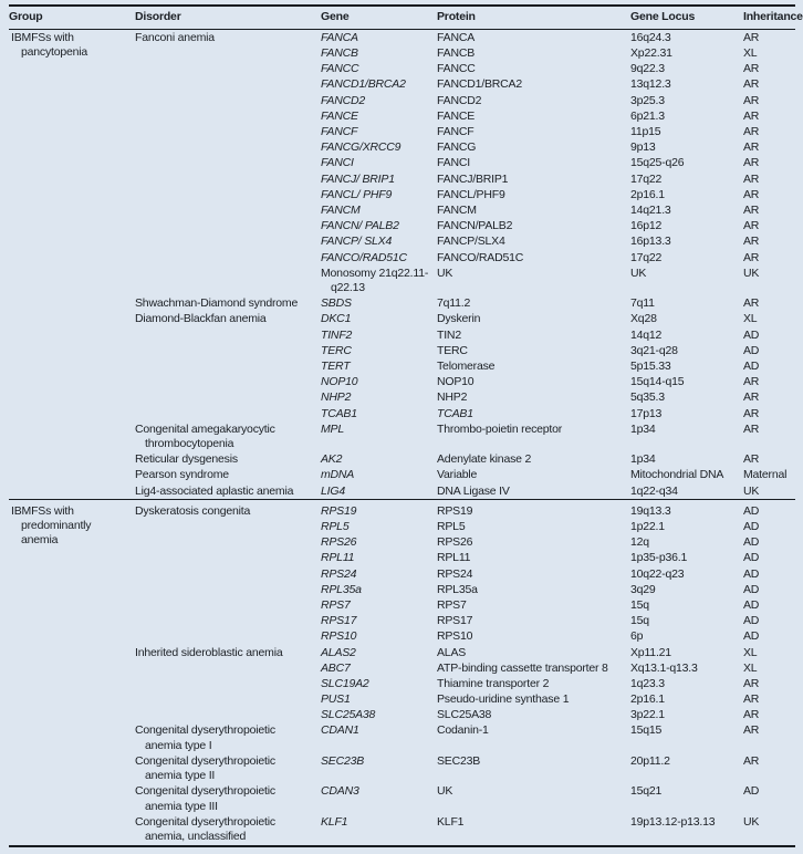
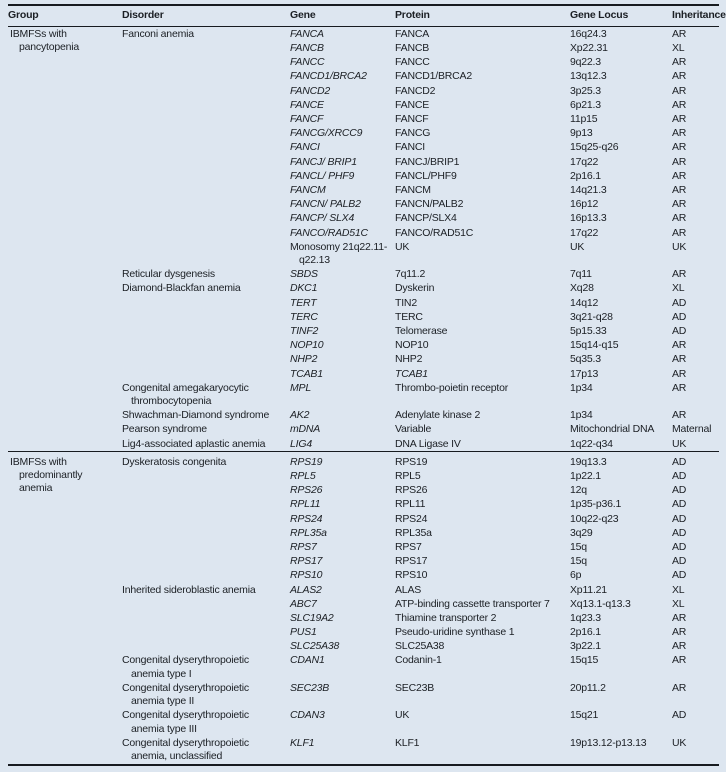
  Group	Disorder	Gene	Protein	Gene Locus	Inheritance
  IBMFSs withpancytopenia	Fanconi anemia	FANCA	FANCA	16q24.3	AR
  	FANCB	FANCB	Xp22.31	XL
  	FANCC	FANCC	9q22.3	AR
  	FANCD1/BRCA2	FANCD1/BRCA2	13q12.3	AR
  	FANCD2	FANCD2	3p25.3	AR
  	FANCE	FANCE	6p21.3	AR
  	FANCF	FANCF	11p15	AR
  	FANCG/XRCC9	FANCG	9p13	AR
  	FANCI	FANCI	15q25-q26	AR
  	FANCJ/ BRIP1	FANCJ/BRIP1	17q22	AR
  	FANCL/ PHF9	FANCL/PHF9	2p16.1	AR
  	FANCM	FANCM	14q21.3	AR
  	FANCN/ PALB2	FANCN/PALB2	16p12	AR
  	FANCP/ SLX4	FANCP/SLX4	16p13.3	AR
  	FANCO/RAD51C	FANCO/RAD51C	17q22	AR
  	Monosomy 21q22.11-q22.13	UK	UK	UK
- Shwachman-Diamond syndrome	SBDS	7q11.2	7q11	AR
+ Reticular dysgenesis	SBDS	7q11.2	7q11	AR
  Diamond-Blackfan anemia	DKC1	Dyskerin	Xq28	XL
- 	TINF2	TIN2	14q12	AD
+ 	TERT	TIN2	14q12	AD
  	TERC	TERC	3q21-q28	AD
- 	TERT	Telomerase	5p15.33	AD
+ 	TINF2	Telomerase	5p15.33	AD
  	NOP10	NOP10	15q14-q15	AR
  	NHP2	NHP2	5q35.3	AR
  	TCAB1	TCAB1	17p13	AR
  Congenital amegakaryocytic thrombocytopenia	MPL	Thrombo-poietin receptor	1p34	AR
- Reticular dysgenesis	AK2	Adenylate kinase 2	1p34	AR
+ Shwachman-Diamond syndrome	AK2	Adenylate kinase 2	1p34	AR
  Pearson syndrome	mDNA	Variable	Mitochondrial DNA	Maternal
  Lig4-associated aplastic anemia	LIG4	DNA Ligase IV	1q22-q34	UK
  IBMFSs withpredominantlyanemia	Dyskeratosis congenita	RPS19	RPS19	19q13.3	AD
  	RPL5	RPL5	1p22.1	AD
  	RPS26	RPS26	12q	AD
  	RPL11	RPL11	1p35-p36.1	AD
  	RPS24	RPS24	10q22-q23	AD
  	RPL35a	RPL35a	3q29	AD
  	RPS7	RPS7	15q	AD
  	RPS17	RPS17	15q	AD
  	RPS10	RPS10	6p	AD
  Inherited sideroblastic anemia	ALAS2	ALAS	Xp11.21	XL
- 	ABC7	ATP-binding cassette transporter 8	Xq13.1-q13.3	XL
+ 	ABC7	ATP-binding cassette transporter 7	Xq13.1-q13.3	XL
  	SLC19A2	Thiamine transporter 2	1q23.3	AR
  	PUS1	Pseudo-uridine synthase 1	2p16.1	AR
  	SLC25A38	SLC25A38	3p22.1	AR
  Congenital dyserythropoietic anemia type I	CDAN1	Codanin-1	15q15	AR
  Congenital dyserythropoietic anemia type II	SEC23B	SEC23B	20p11.2	AR
  Congenital dyserythropoietic anemia type III	CDAN3	UK	15q21	AD
  Congenital dyserythropoietic anemia, unclassified	KLF1	KLF1	19p13.12-p13.13	UK
